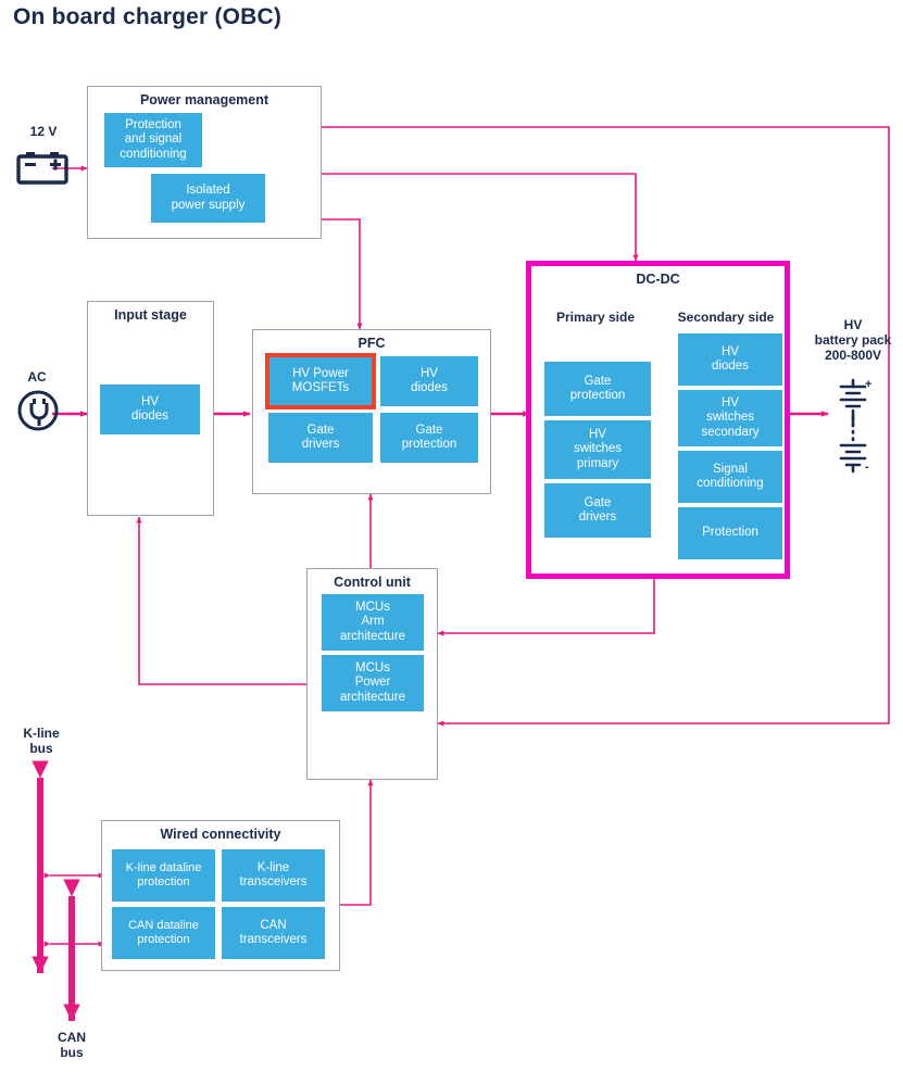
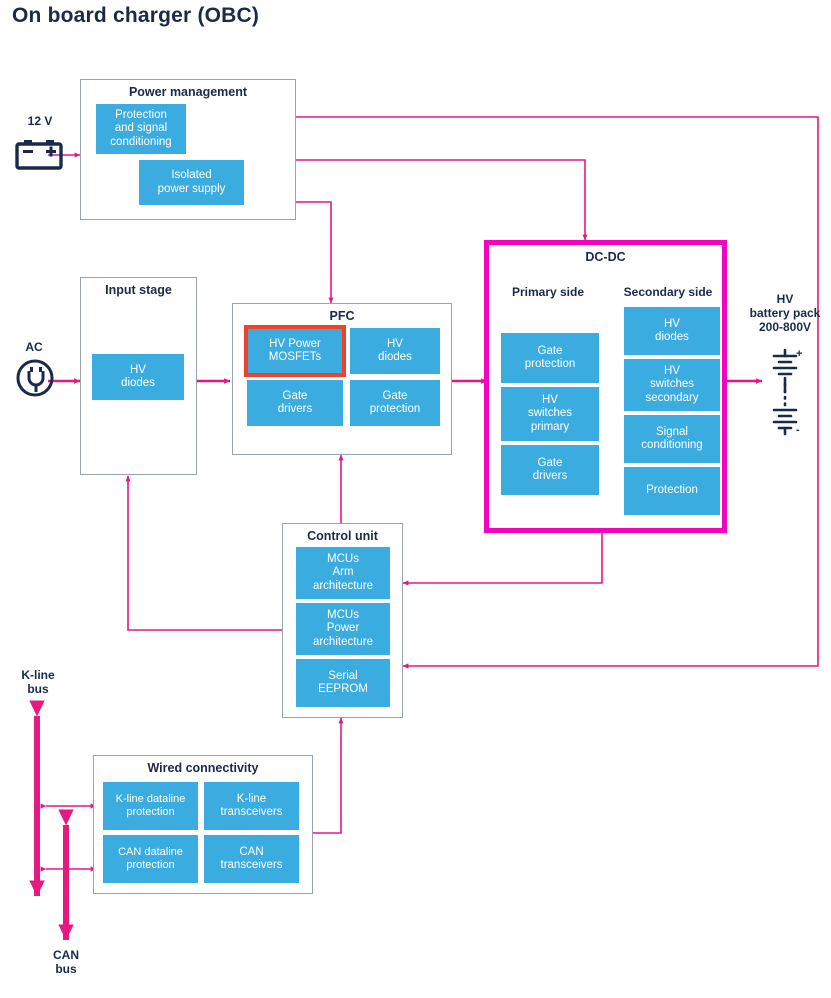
  On board charger (OBC)
  12 V
  Power management
  Protection
  and signal
  conditioning
  Isolated
  power supply
  AC
  Input stage
  HV
  diodes
  PFC
  HV Power
  MOSFETs
  HV
  diodes
  Gate
  drivers
  Gate
  protection
  DC-DC
  Primary side
  Secondary side
  Gate
  protection
  HV
  switches
  primary
  Gate
  drivers
  HV
  diodes
  HV
  switches
  secondary
  Signal
  conditioning
  Protection
  HV
  battery pack
  200-800V
  +
  -
  Control unit
  MCUs
  Arm
  architecture
  MCUs
  Power
  architecture
+ Serial
+ EEPROM
  K-line
  bus
  CAN
  bus
  Wired connectivity
  K-line dataline
  protection
  K-line
  transceivers
  CAN dataline
  protection
  CAN
  transceivers
